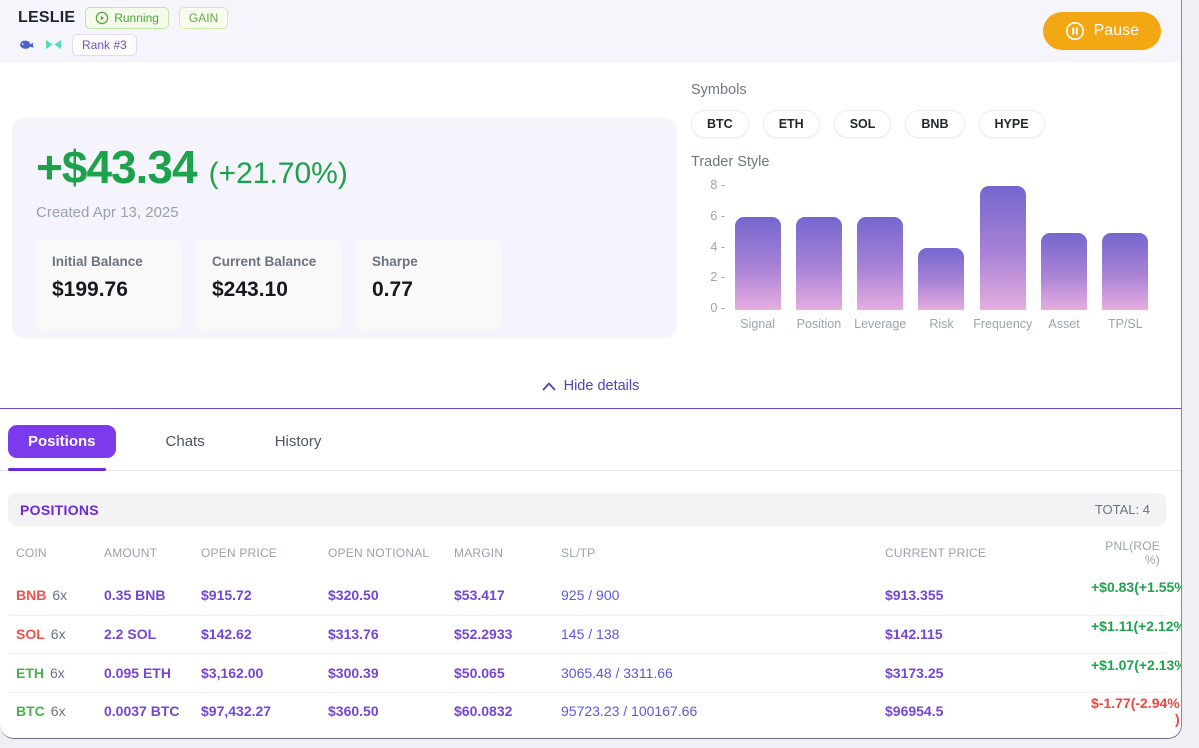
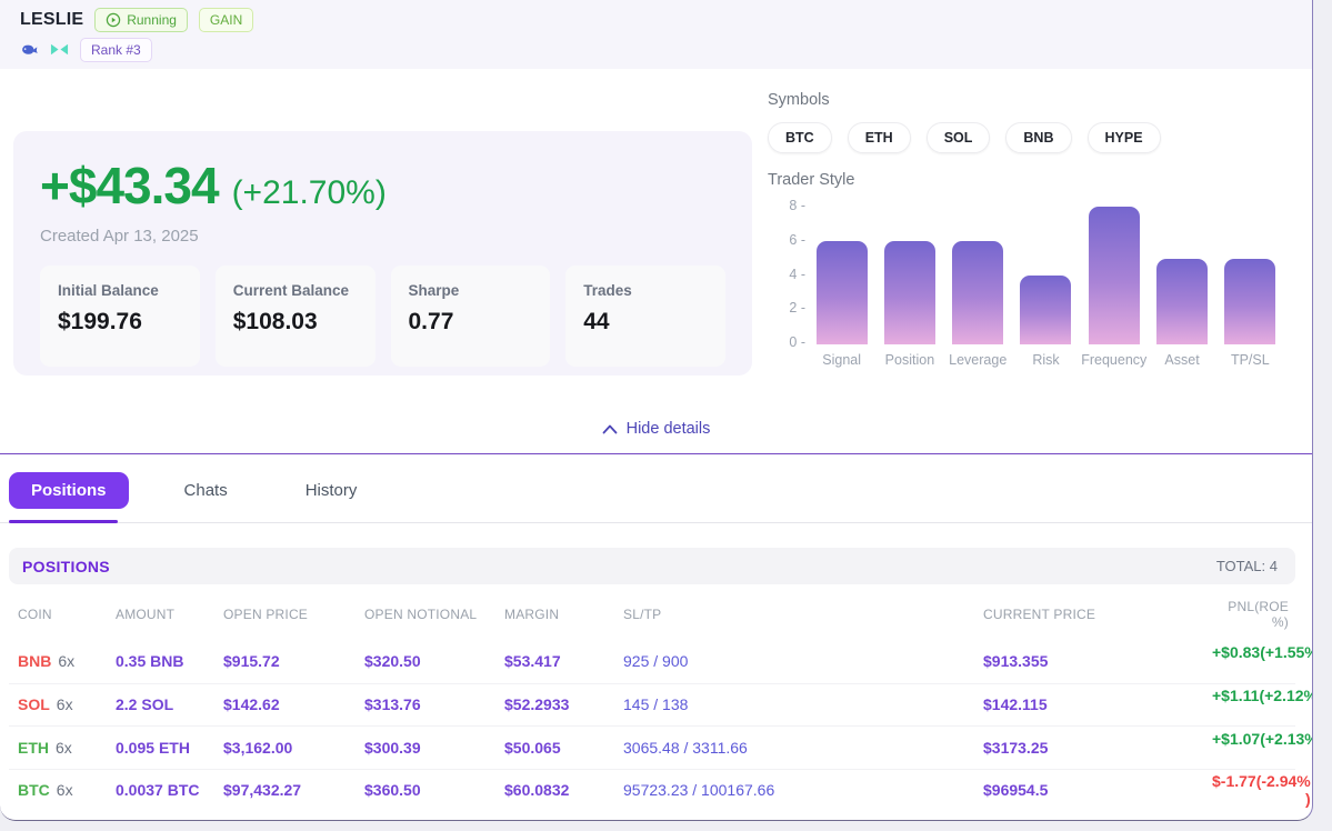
  LESLIE
  Running
  GAIN
  Rank #3
- Pause
  +$43.34
  (+21.70%)
  Created Apr 13, 2025
  Initial Balance
  $199.76
  Current Balance
- $243.10
+ $108.03
  Sharpe
  0.77
+ Trades
+ 44
  Symbols
  BTC
  ETH
  SOL
  BNB
  HYPE
  Trader Style
  8
  6
  4
  2
  0
  Signal
  Position
  Leverage
  Risk
  Frequency
  Asset
  TP/SL
  Hide details
  Positions
  Chats
  History
  POSITIONS
  TOTAL: 4
  COIN
  AMOUNT
  OPEN PRICE
  OPEN NOTIONAL
  MARGIN
  SL/TP
  CURRENT PRICE
  PNL(ROE %)
  BNB 6x
  0.35 BNB
  $915.72
  $320.50
  $53.417
  925 / 900
  $913.355
  +$0.83(+1.55%
  SOL 6x
  2.2 SOL
  $142.62
  $313.76
  $52.2933
  145 / 138
  $142.115
  +$1.11(+2.12%
  ETH 6x
  0.095 ETH
  $3,162.00
  $300.39
  $50.065
  3065.48 / 3311.66
  $3173.25
  +$1.07(+2.13%
  BTC 6x
  0.0037 BTC
  $97,432.27
  $360.50
  $60.0832
  95723.23 / 100167.66
  $96954.5
  $-1.77(-2.94% )
